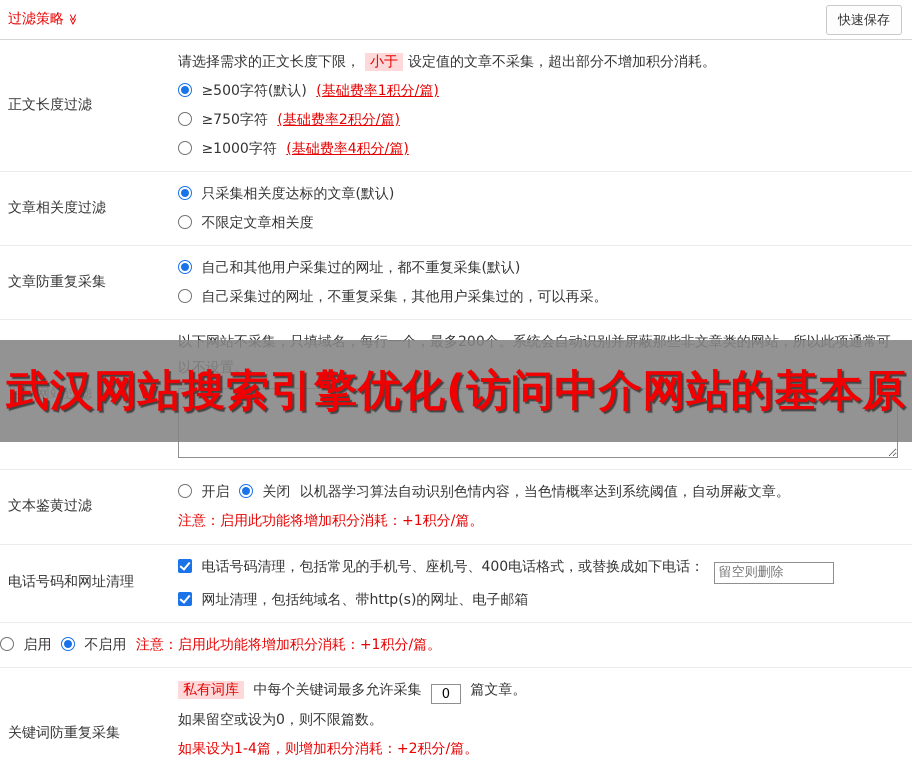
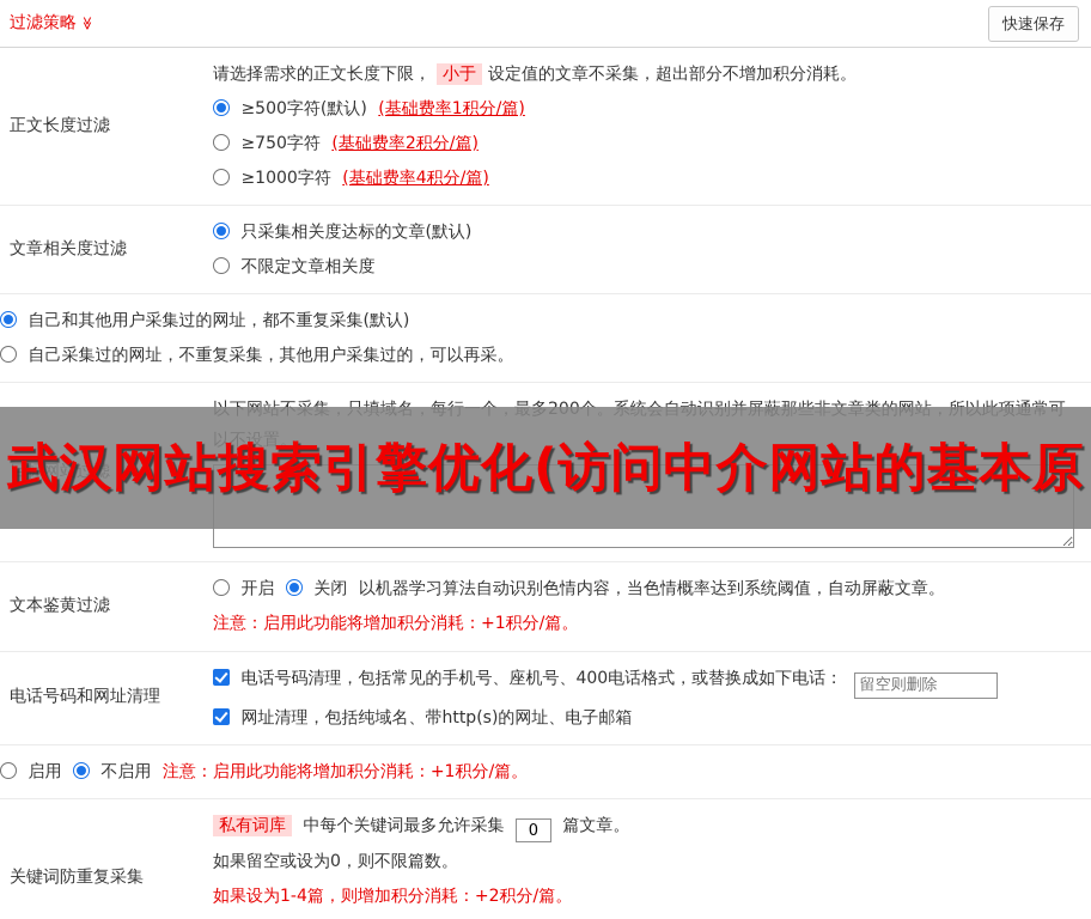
  快速保存
  正文长度过滤
  请选择需求的正文长度下限， 小于 设定值的文章不采集，超出部分不增加积分消耗。
  ≥500字符(默认) (基础费率1积分/篇)
  ≥750字符 (基础费率2积分/篇)
  ≥1000字符 (基础费率4积分/篇)
  文章相关度过滤
  只采集相关度达标的文章(默认)
  不限定文章相关度
- 文章防重复采集
  自己和其他用户采集过的网址，都不重复采集(默认)
  自己采集过的网址，不重复采集，其他用户采集过的，可以再采。
  目标网站过滤
  以下网站不采集，只填域名，每行一个，最多200个。系统会自动识别并屏蔽那些非文章类的网站，所以此项通常可以不设置。
  文本鉴黄过滤
  开启 关闭 以机器学习算法自动识别色情内容，当色情概率达到系统阈值，自动屏蔽文章。
  注意：启用此功能将增加积分消耗：+1积分/篇。
  电话号码和网址清理
  电话号码清理，包括常见的手机号、座机号、400电话格式，或替换成如下电话： 留空则删除
  网址清理，包括纯域名、带http(s)的网址、电子邮箱
  启用 不启用 注意：启用此功能将增加积分消耗：+1积分/篇。
  关键词防重复采集
  私有词库 中每个关键词最多允许采集 0 篇文章。
  如果留空或设为0，则不限篇数。
  如果设为1-4篇，则增加积分消耗：+2积分/篇。
  武汉网站搜索引擎优化(访问中介网站的基本原
